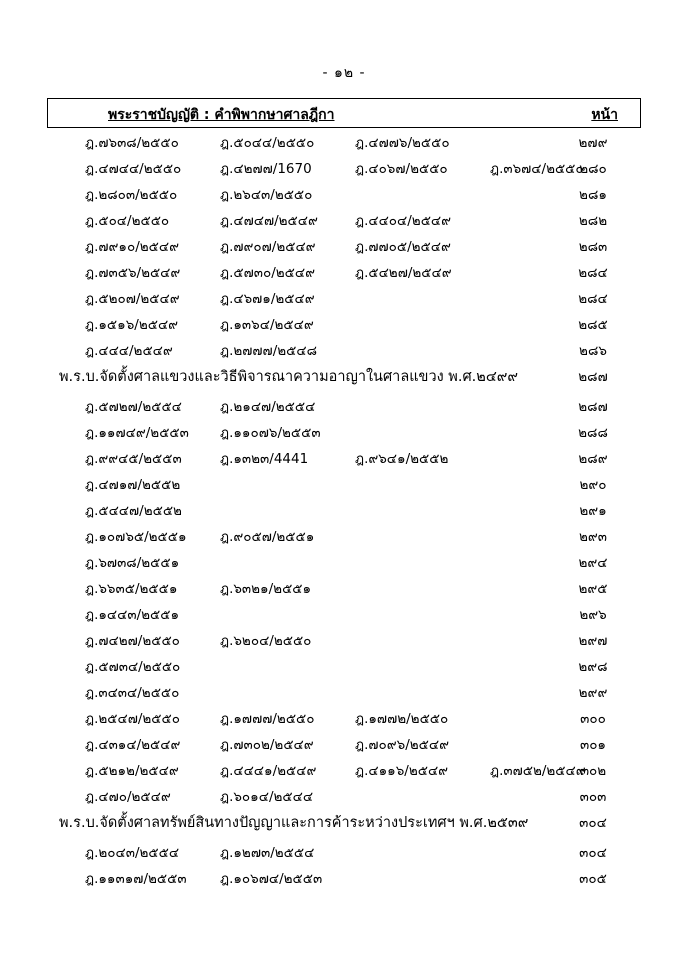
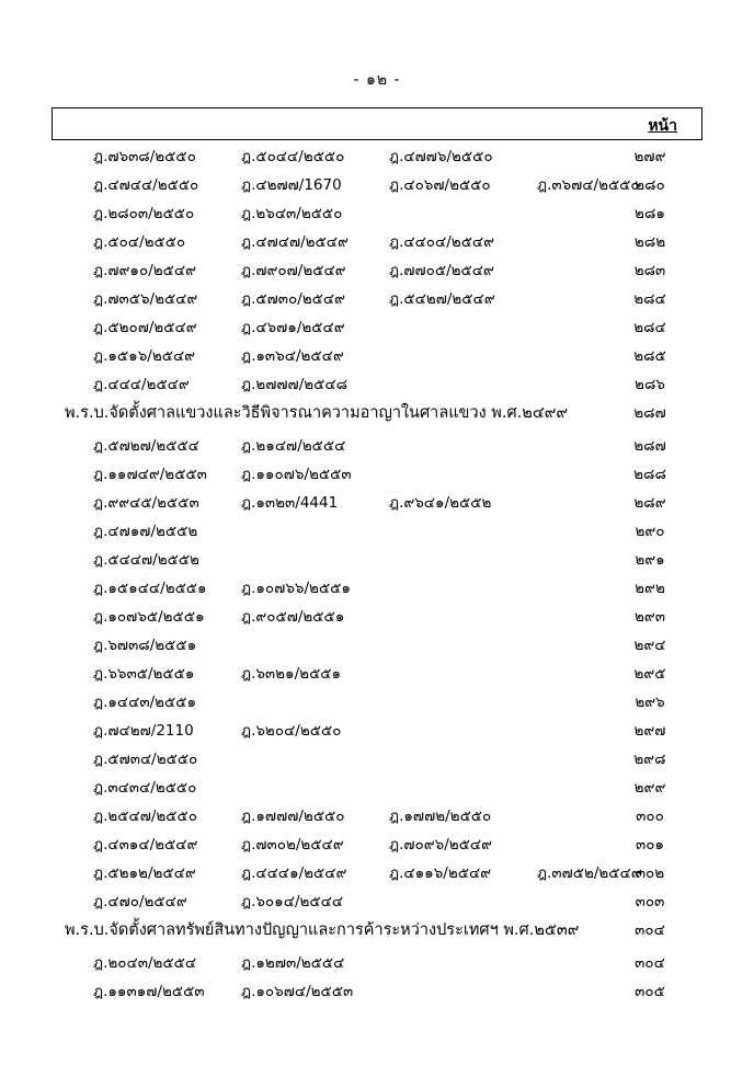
  - ๑๒ -
- พระราชบัญญัติ : คำพิพากษาศาลฎีกา
  หน้า
  ฎ.๗๖๓๘/๒๕๕๐ ฎ.๕๐๔๔/๒๕๕๐ ฎ.๔๗๗๖/๒๕๕๐
  ๒๗๙
  ฎ.๔๗๔๔/๒๕๕๐ ฎ.๔๒๗๗/1670 ฎ.๔๐๖๗/๒๕๕๐ ฎ.๓๖๗๔/๒๕๕๐
  ๒๘๐
  ฎ.๒๘๐๓/๒๕๕๐ ฎ.๒๖๔๓/๒๕๕๐
  ๒๘๑
  ฎ.๕๐๔/๒๕๕๐ ฎ.๔๗๔๗/๒๕๔๙ ฎ.๔๔๐๔/๒๕๔๙
  ๒๘๒
  ฎ.๗๙๑๐/๒๕๔๙ ฎ.๗๙๐๗/๒๕๔๙ ฎ.๗๗๐๕/๒๕๔๙
  ๒๘๓
  ฎ.๗๓๕๖/๒๕๔๙ ฎ.๕๗๓๐/๒๕๔๙ ฎ.๕๔๒๗/๒๕๔๙
  ๒๘๔
  ฎ.๕๒๐๗/๒๕๔๙ ฎ.๔๖๗๑/๒๕๔๙
  ๒๘๔
  ฎ.๑๕๑๖/๒๕๔๙ ฎ.๑๓๖๔/๒๕๔๙
  ๒๘๕
  ฎ.๔๔๔/๒๕๔๙ ฎ.๒๗๗๗/๒๕๔๘
  ๒๘๖
  พ.ร.บ.จัดตั้งศาลแขวงและวิธีพิจารณาความอาญาในศาลแขวง พ.ศ.๒๔๙๙
  ๒๘๗
  ฎ.๕๗๒๗/๒๕๕๔ ฎ.๒๑๔๗/๒๕๕๔
  ๒๘๗
  ฎ.๑๑๗๔๙/๒๕๕๓ ฎ.๑๑๐๗๖/๒๕๕๓
  ๒๘๘
  ฎ.๙๙๔๕/๒๕๕๓ ฎ.๑๓๒๓/4441 ฎ.๙๖๔๑/๒๕๕๒
  ๒๘๙
  ฎ.๔๗๑๗/๒๕๕๒
  ๒๙๐
  ฎ.๕๔๔๗/๒๕๕๒
  ๒๙๑
+ ฎ.๑๕๑๔๔/๒๕๕๑ ฎ.๑๐๗๖๖/๒๕๕๑
+ ๒๙๒
  ฎ.๑๐๗๖๕/๒๕๕๑ ฎ.๙๐๕๗/๒๕๕๑
  ๒๙๓
  ฎ.๖๗๓๘/๒๕๕๑
  ๒๙๔
  ฎ.๖๖๓๕/๒๕๕๑ ฎ.๖๓๒๑/๒๕๕๑
  ๒๙๕
  ฎ.๑๔๔๓/๒๕๕๑
  ๒๙๖
- ฎ.๗๔๒๗/๒๕๕๐ ฎ.๖๒๐๔/๒๕๕๐
+ ฎ.๗๔๒๗/2110 ฎ.๖๒๐๔/๒๕๕๐
  ๒๙๗
  ฎ.๕๗๓๔/๒๕๕๐
  ๒๙๘
  ฎ.๓๔๓๔/๒๕๕๐
  ๒๙๙
  ฎ.๒๕๔๗/๒๕๕๐ ฎ.๑๗๗๗/๒๕๕๐ ฎ.๑๗๗๒/๒๕๕๐
  ๓๐๐
  ฎ.๔๓๑๔/๒๕๔๙ ฎ.๗๓๐๒/๒๕๔๙ ฎ.๗๐๙๖/๒๕๔๙
  ๓๐๑
  ฎ.๕๒๑๒/๒๕๔๙ ฎ.๔๔๔๑/๒๕๔๙ ฎ.๔๑๑๖/๒๕๔๙ ฎ.๓๗๕๒/๒๕๔๙
  ๓๐๒
  ฎ.๔๗๐/๒๕๔๙ ฎ.๖๐๑๔/๒๕๔๔
  ๓๐๓
  พ.ร.บ.จัดตั้งศาลทรัพย์สินทางปัญญาและการค้าระหว่างประเทศฯ พ.ศ.๒๕๓๙
  ๓๐๔
  ฎ.๒๐๔๓/๒๕๕๔ ฎ.๑๒๗๓/๒๕๕๔
  ๓๐๔
  ฎ.๑๑๓๑๗/๒๕๕๓ ฎ.๑๐๖๗๔/๒๕๕๓
  ๓๐๕
